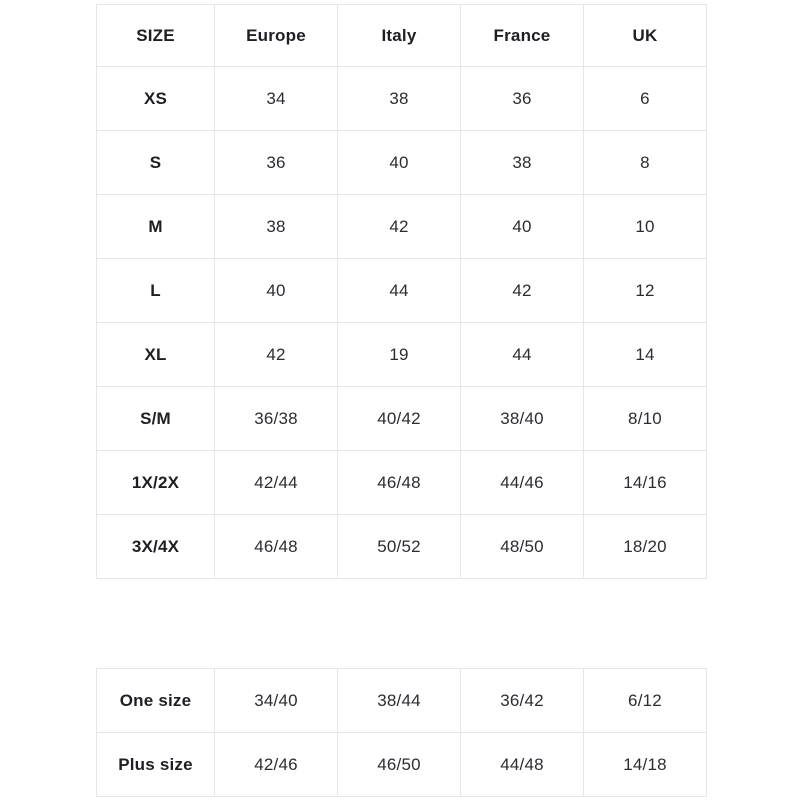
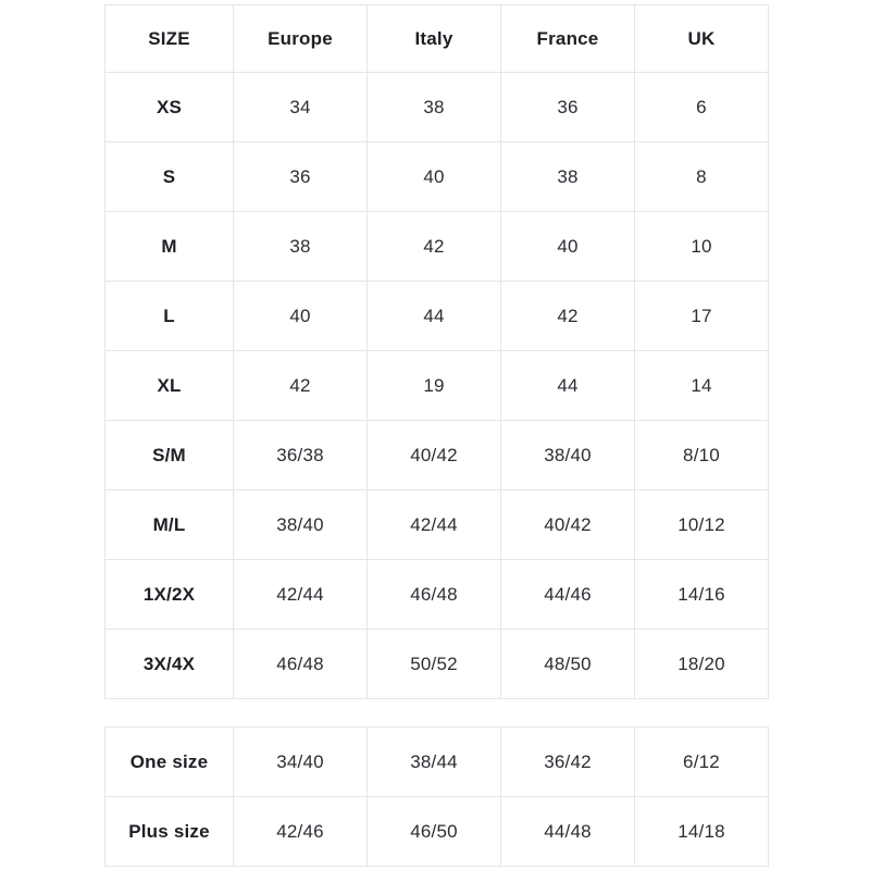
  SIZE	Europe	Italy	France	UK
  XS	34	38	36	6
  S	36	40	38	8
  M	38	42	40	10
- L	40	44	42	12
+ L	40	44	42	17
  XL	42	19	44	14
  S/M	36/38	40/42	38/40	8/10
+ M/L	38/40	42/44	40/42	10/12
  1X/2X	42/44	46/48	44/46	14/16
  3X/4X	46/48	50/52	48/50	18/20
  One size	34/40	38/44	36/42	6/12
  Plus size	42/46	46/50	44/48	14/18
